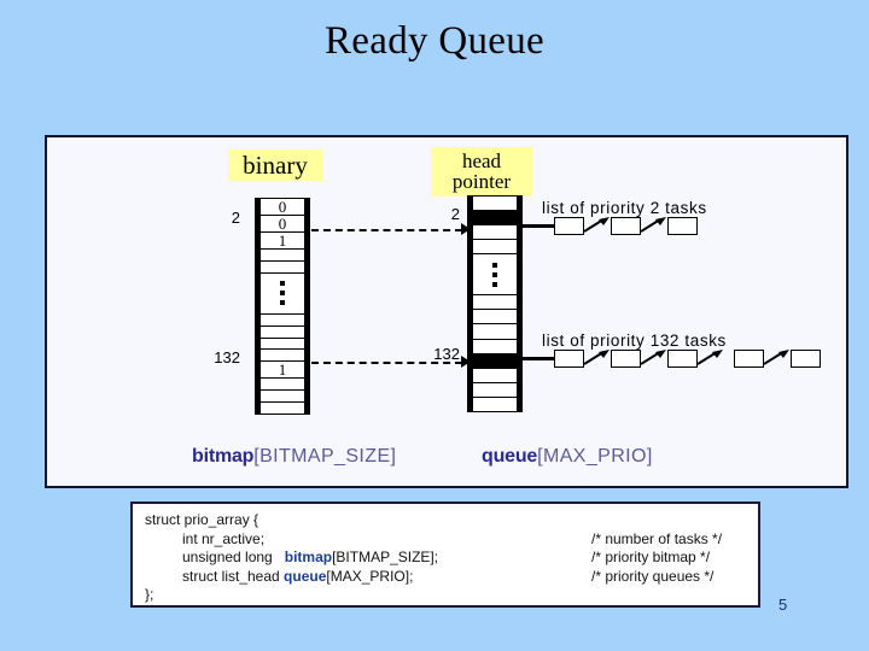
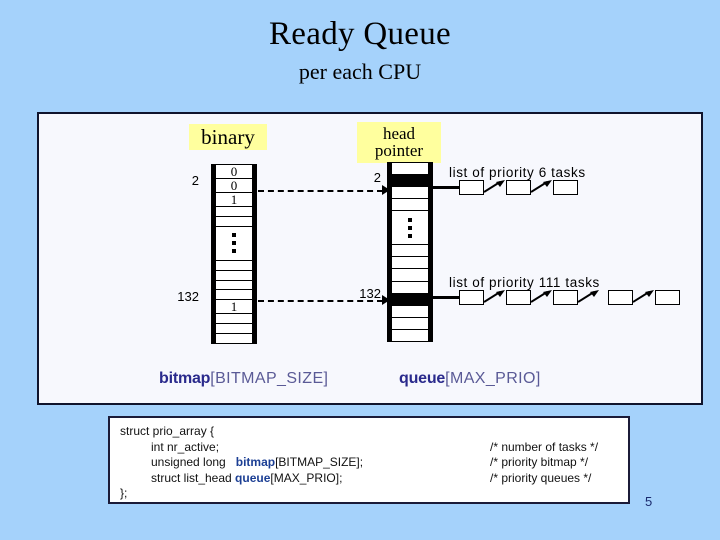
  Ready Queue
+ per each CPU
  binary
  head
  pointer
  0
  0
  1
  1
  2
  132
  2
  132
- list of priority 2 tasks
+ list of priority 6 tasks
- list of priority 132 tasks
+ list of priority 111 tasks
  bitmap[BITMAP_SIZE]
  queue[MAX_PRIO]
  struct prio_array {
  int nr_active;
  /* number of tasks */
  unsigned long bitmap[BITMAP_SIZE];
  /* priority bitmap */
  struct list_head queue[MAX_PRIO];
  /* priority queues */
  };
  5
